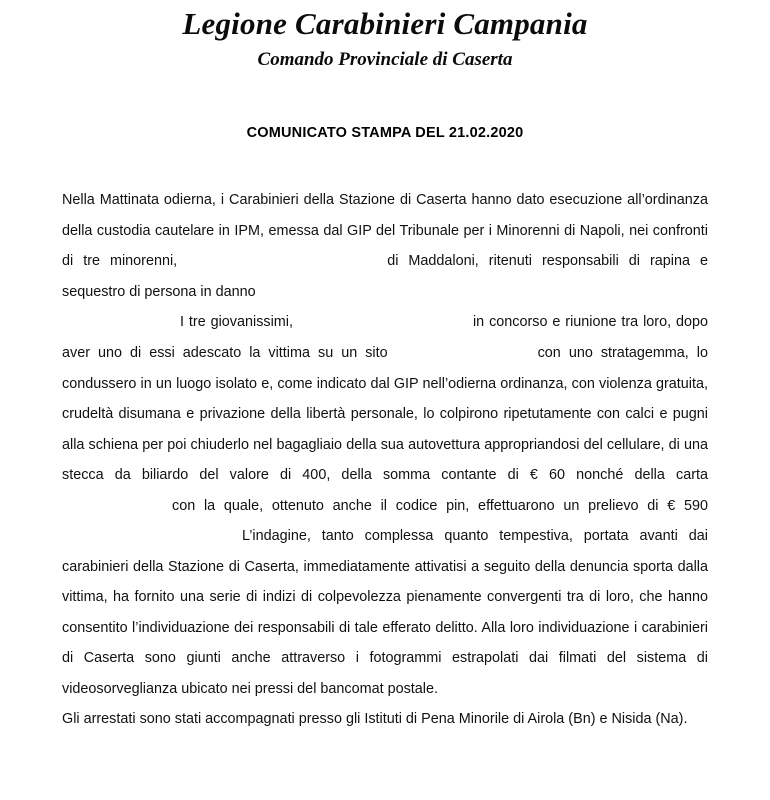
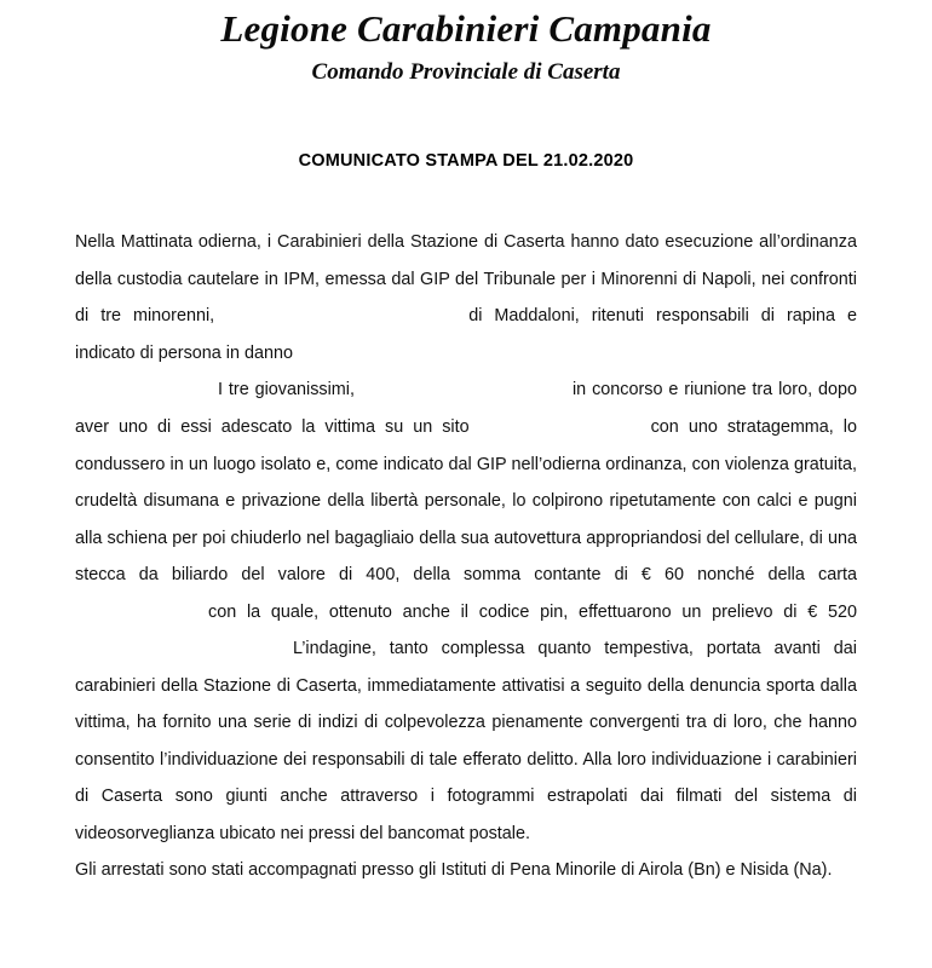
  Legione Carabinieri Campania
  Comando Provinciale di Caserta
  COMUNICATO STAMPA DEL 21.02.2020
- Nella Mattinata odierna, i Carabinieri della Stazione di Caserta hanno dato esecuzione all’ordinanza della custodia cautelare in IPM, emessa dal GIP del Tribunale per i Minorenni di Napoli, nei confronti di tre minorenni, di Maddaloni, ritenuti responsabili di rapina e sequestro di persona in danno
+ Nella Mattinata odierna, i Carabinieri della Stazione di Caserta hanno dato esecuzione all’ordinanza della custodia cautelare in IPM, emessa dal GIP del Tribunale per i Minorenni di Napoli, nei confronti di tre minorenni, di Maddaloni, ritenuti responsabili di rapina e indicato di persona in danno
- I tre giovanissimi, in concorso e riunione tra loro, dopo aver uno di essi adescato la vittima su un sito con uno stratagemma, lo condussero in un luogo isolato e, come indicato dal GIP nell’odierna ordinanza, con violenza gratuita, crudeltà disumana e privazione della libertà personale, lo colpirono ripetutamente con calci e pugni alla schiena per poi chiuderlo nel bagagliaio della sua autovettura appropriandosi del cellulare, di una stecca da biliardo del valore di 400, della somma contante di € 60 nonché della carta con la quale, ottenuto anche il codice pin, effettuarono un prelievo di € 590 L’indagine, tanto complessa quanto tempestiva, portata avanti dai carabinieri della Stazione di Caserta, immediatamente attivatisi a seguito della denuncia sporta dalla vittima, ha fornito una serie di indizi di colpevolezza pienamente convergenti tra di loro, che hanno consentito l’individuazione dei responsabili di tale efferato delitto. Alla loro individuazione i carabinieri di Caserta sono giunti anche attraverso i fotogrammi estrapolati dai filmati del sistema di videosorveglianza ubicato nei pressi del bancomat postale.
+ I tre giovanissimi, in concorso e riunione tra loro, dopo aver uno di essi adescato la vittima su un sito con uno stratagemma, lo condussero in un luogo isolato e, come indicato dal GIP nell’odierna ordinanza, con violenza gratuita, crudeltà disumana e privazione della libertà personale, lo colpirono ripetutamente con calci e pugni alla schiena per poi chiuderlo nel bagagliaio della sua autovettura appropriandosi del cellulare, di una stecca da biliardo del valore di 400, della somma contante di € 60 nonché della carta con la quale, ottenuto anche il codice pin, effettuarono un prelievo di € 520 L’indagine, tanto complessa quanto tempestiva, portata avanti dai carabinieri della Stazione di Caserta, immediatamente attivatisi a seguito della denuncia sporta dalla vittima, ha fornito una serie di indizi di colpevolezza pienamente convergenti tra di loro, che hanno consentito l’individuazione dei responsabili di tale efferato delitto. Alla loro individuazione i carabinieri di Caserta sono giunti anche attraverso i fotogrammi estrapolati dai filmati del sistema di videosorveglianza ubicato nei pressi del bancomat postale.
  Gli arrestati sono stati accompagnati presso gli Istituti di Pena Minorile di Airola (Bn) e Nisida (Na).
